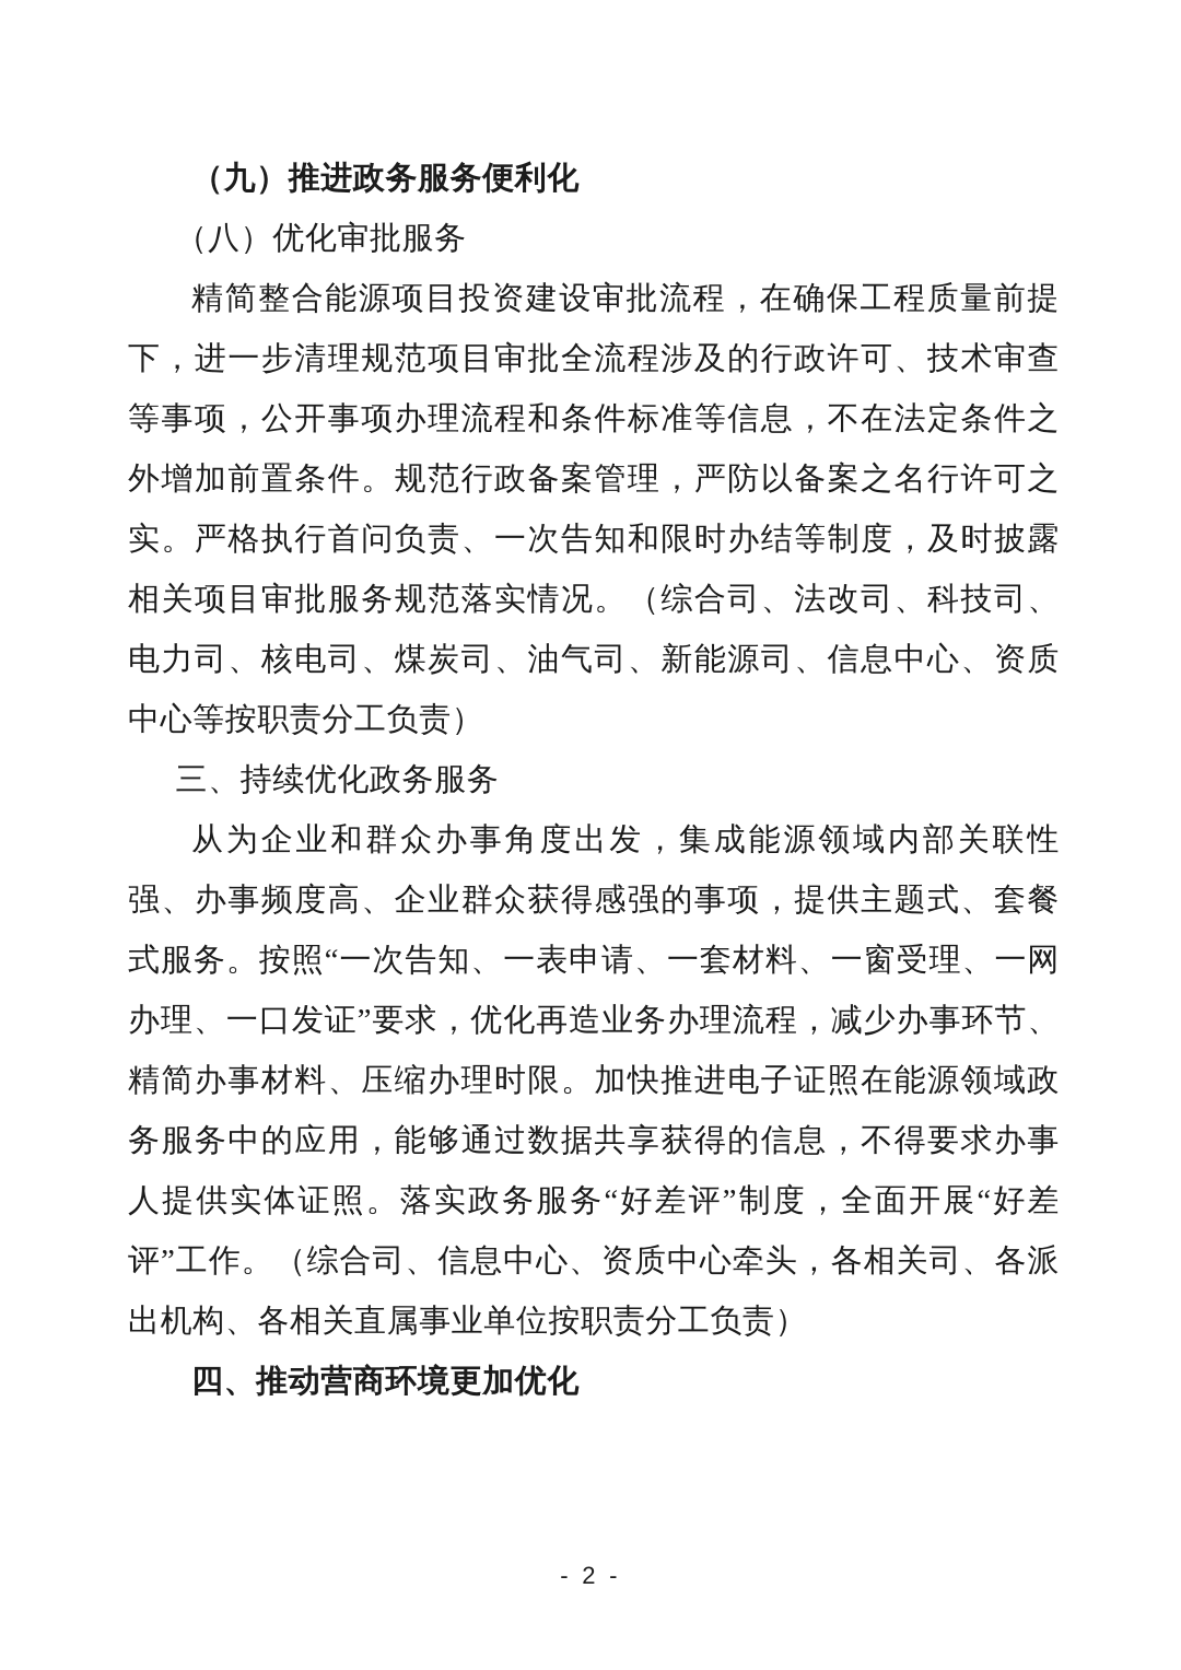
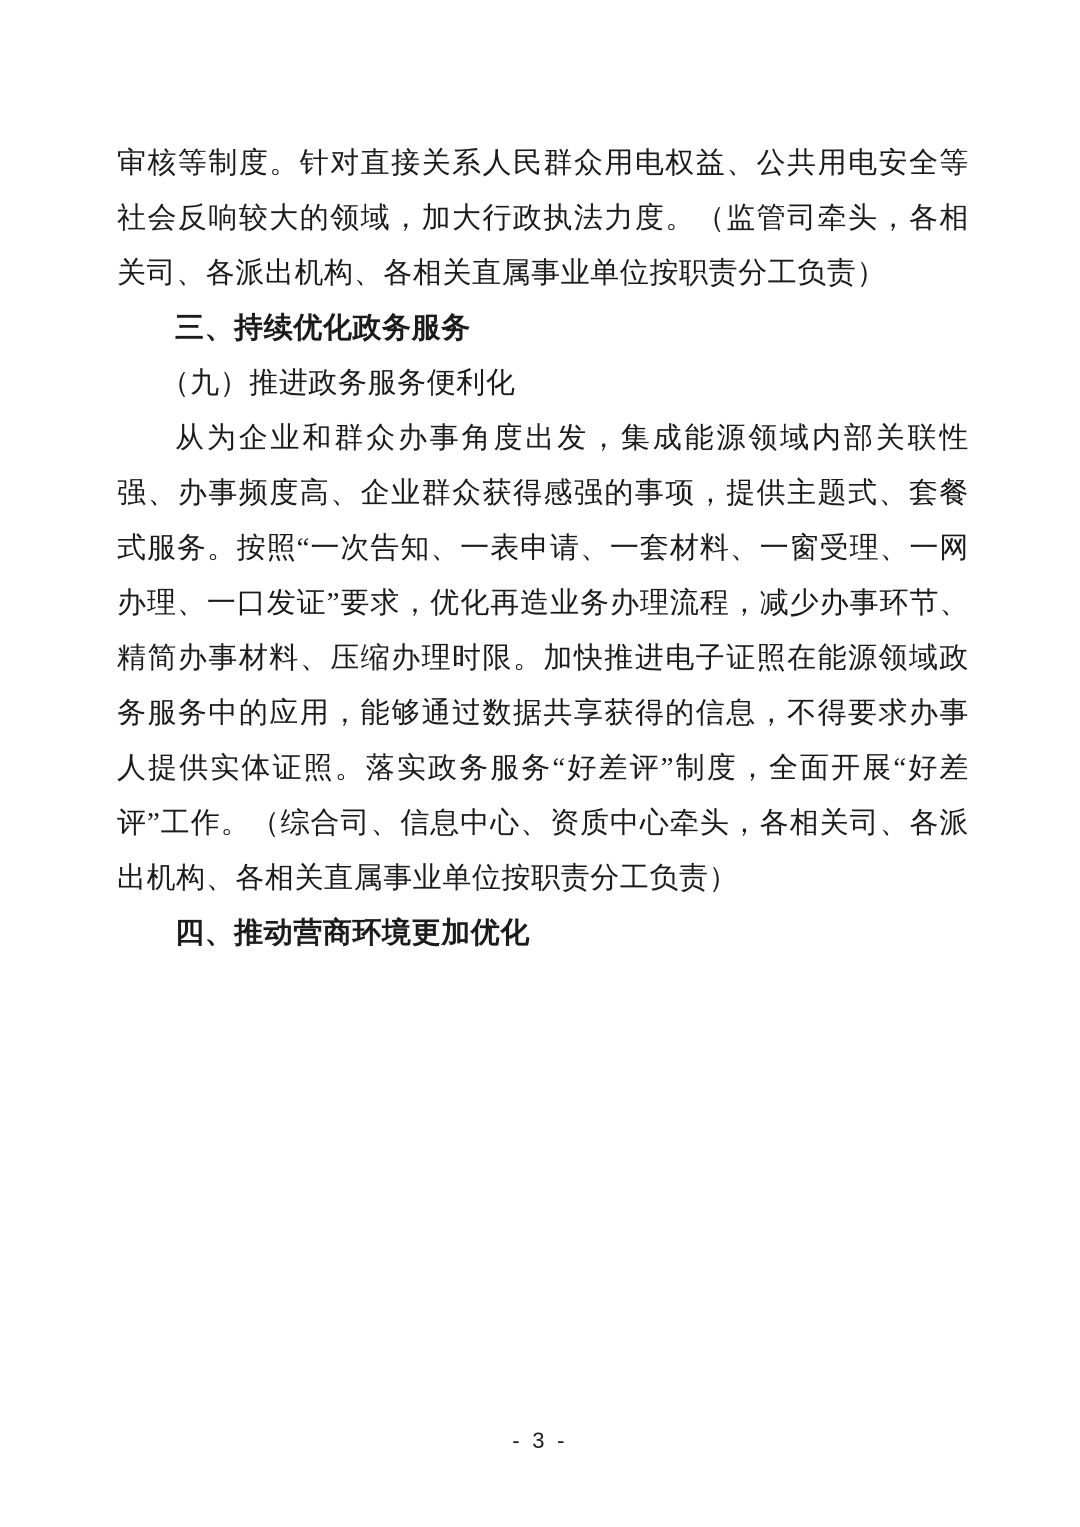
+ 审核等制度。针对直接关系人民群众用电权益、公共用电安全等社会反响较大的领域，加大行政执法力度。（监管司牵头，各相关司、各派出机构、各相关直属事业单位按职责分工负责）
- （九）推进政务服务便利化
+ 三、持续优化政务服务
- （八）优化审批服务
- 精简整合能源项目投资建设审批流程，在确保工程质量前提下，进一步清理规范项目审批全流程涉及的行政许可、技术审查等事项，公开事项办理流程和条件标准等信息，不在法定条件之外增加前置条件。规范行政备案管理，严防以备案之名行许可之实。严格执行首问负责、一次告知和限时办结等制度，及时披露相关项目审批服务规范落实情况。（综合司、法改司、科技司、电力司、核电司、煤炭司、油气司、新能源司、信息中心、资质中心等按职责分工负责）
- 三、持续优化政务服务
+ （九）推进政务服务便利化
  从为企业和群众办事角度出发，集成能源领域内部关联性强、办事频度高、企业群众获得感强的事项，提供主题式、套餐式服务。按照“一次告知、一表申请、一套材料、一窗受理、一网办理、一口发证”要求，优化再造业务办理流程，减少办事环节、精简办事材料、压缩办理时限。加快推进电子证照在能源领域政务服务中的应用，能够通过数据共享获得的信息，不得要求办事人提供实体证照。落实政务服务“好差评”制度，全面开展“好差评”工作。（综合司、信息中心、资质中心牵头，各相关司、各派出机构、各相关直属事业单位按职责分工负责）
  四、推动营商环境更加优化
- - 2 -
+ - 3 -
